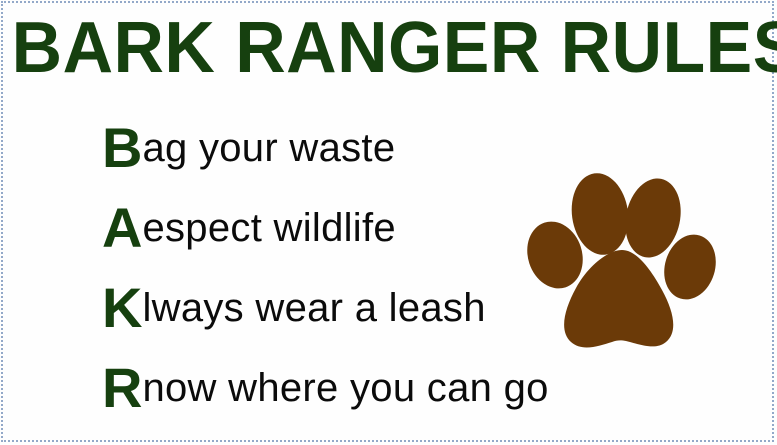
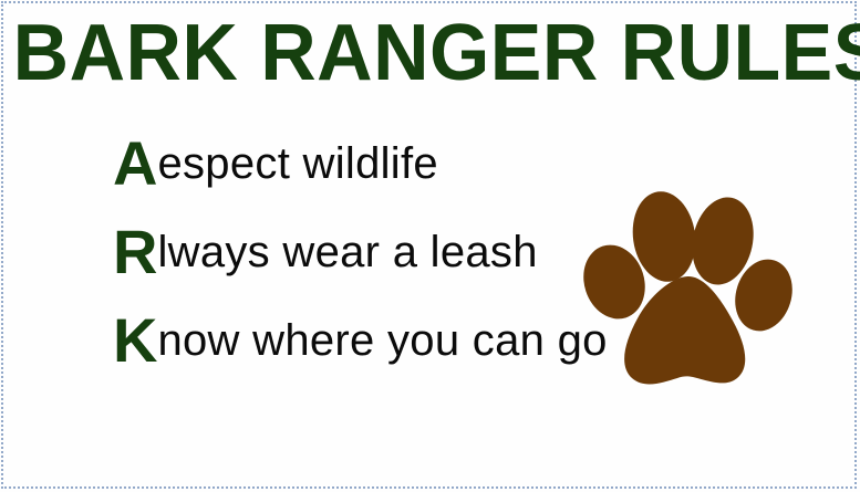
  BARK RANGER RULES
- B
- ag your waste
  A
  espect wildlife
- K
+ R
  lways wear a leash
- R
+ K
  now where you can go
